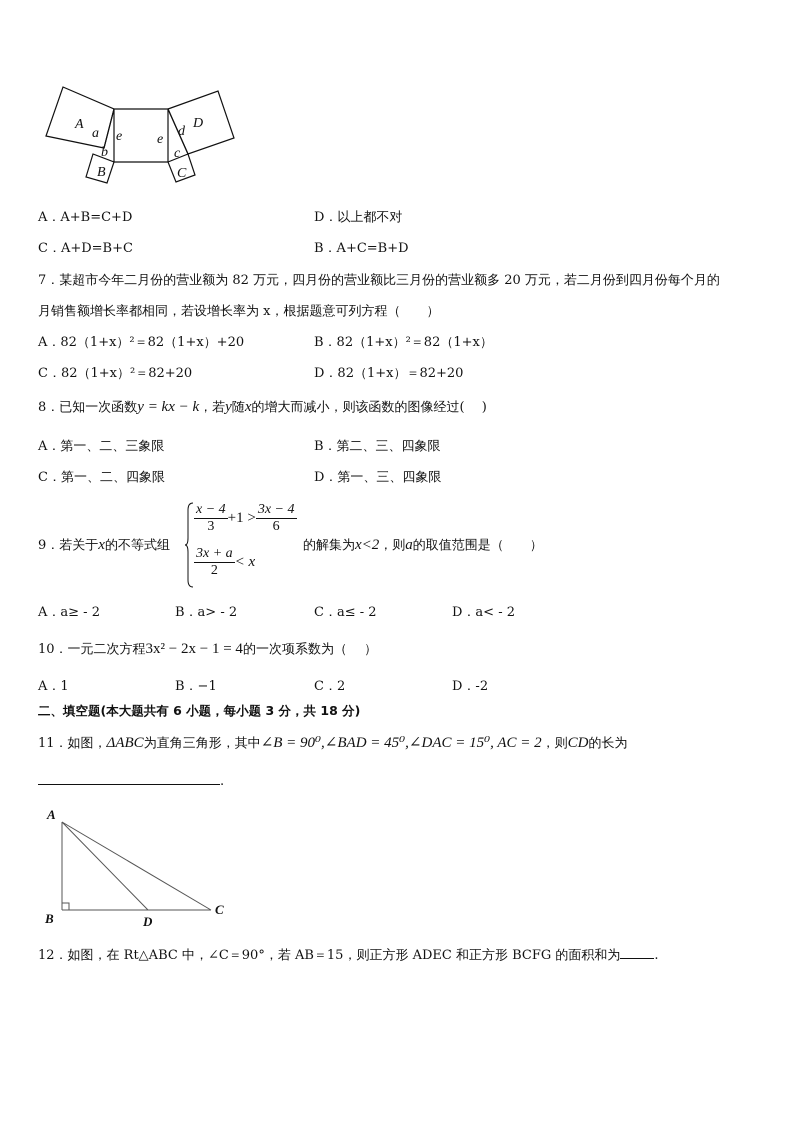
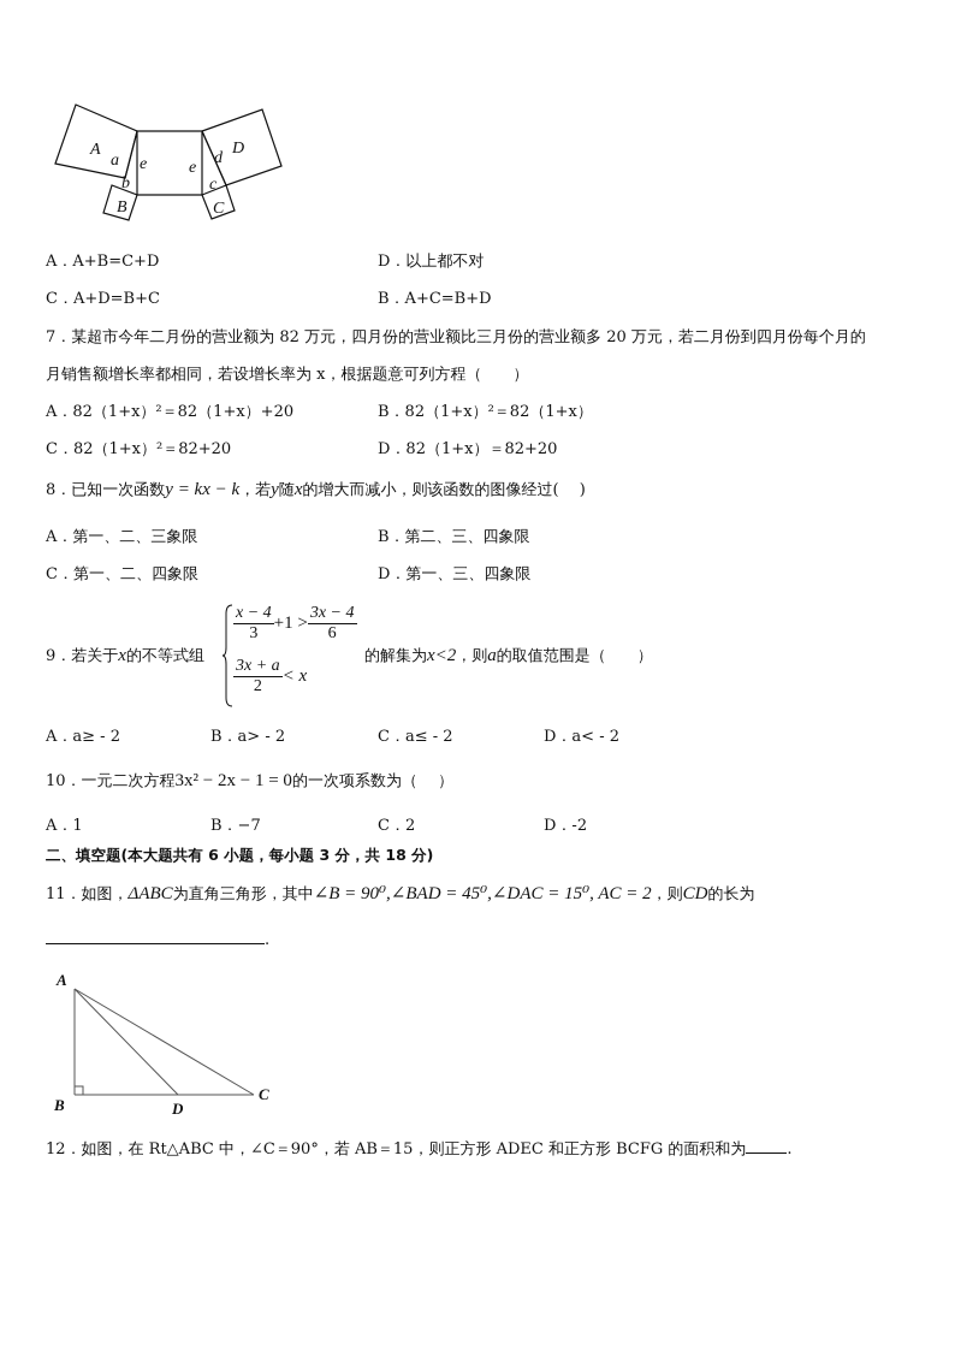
  A
  a
  b
  B
  e
  e
  D
  d
  c
  C
  A．A+B=C+D
  D．以上都不对
  C．A+D=B+C
  B．A+C=B+D
  7．某超市今年二月份的营业额为 82 万元，四月份的营业额比三月份的营业额多 20 万元，若二月份到四月份每个月的
  月销售额增长率都相同，若设增长率为 x，根据题意可列方程（ ）
  A．82（1+x）²＝82（1+x）+20
  B．82（1+x）²＝82（1+x）
  C．82（1+x）²＝82+20
  D．82（1+x）＝82+20
  8．已知一次函数y = kx − k，若y随x的增大而减小，则该函数的图像经过( )
  A．第一、二、三象限
  B．第二、三、四象限
  C．第一、二、四象限
  D．第一、三、四象限
  9．若关于x的不等式组
  x − 4
  3
  +1 >
  3x − 4
  6
  3x + a
  2
  < x
  的解集为x<2，则a的取值范围是（ ）
  A．a≥ - 2
  B．a> - 2
  C．a≤ - 2
  D．a< - 2
- 10．一元二次方程3x² − 2x − 1 = 4的一次项系数为（ ）
+ 10．一元二次方程3x² − 2x − 1 = 0的一次项系数为（ ）
  A．1
- B．−1
+ B．−7
  C．2
  D．-2
  二、填空题(本大题共有 6 小题，每小题 3 分，共 18 分)
  11．如图，ΔABC为直角三角形，其中∠B = 90⁰,∠BAD = 45⁰,∠DAC = 15⁰, AC = 2，则CD的长为
  .
  A
  B
  D
  C
  12．如图，在 Rt△ABC 中，∠C＝90°，若 AB＝15，则正方形 ADEC 和正方形 BCFG 的面积和为 .
